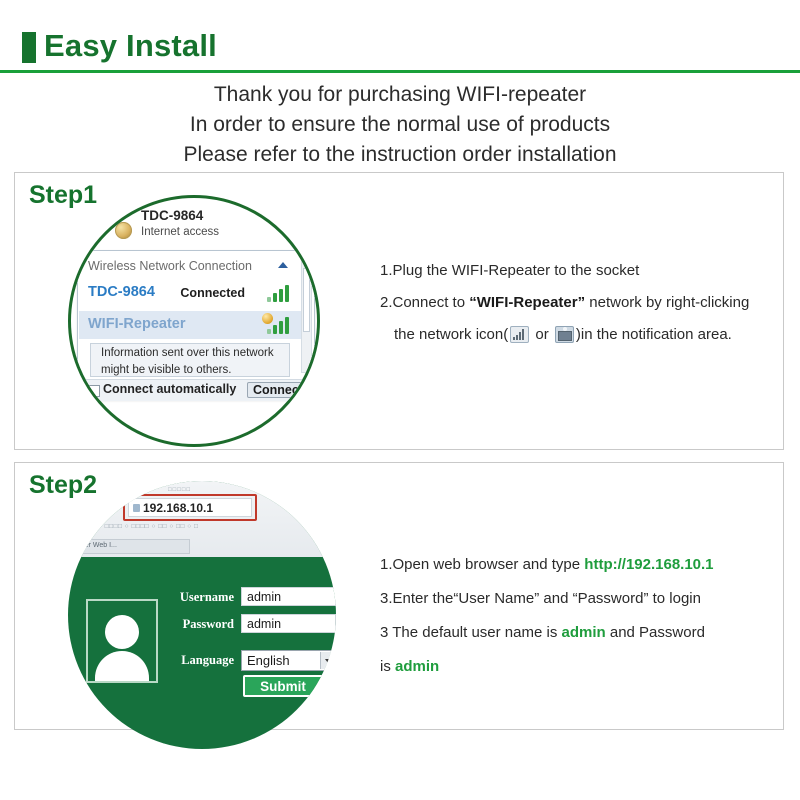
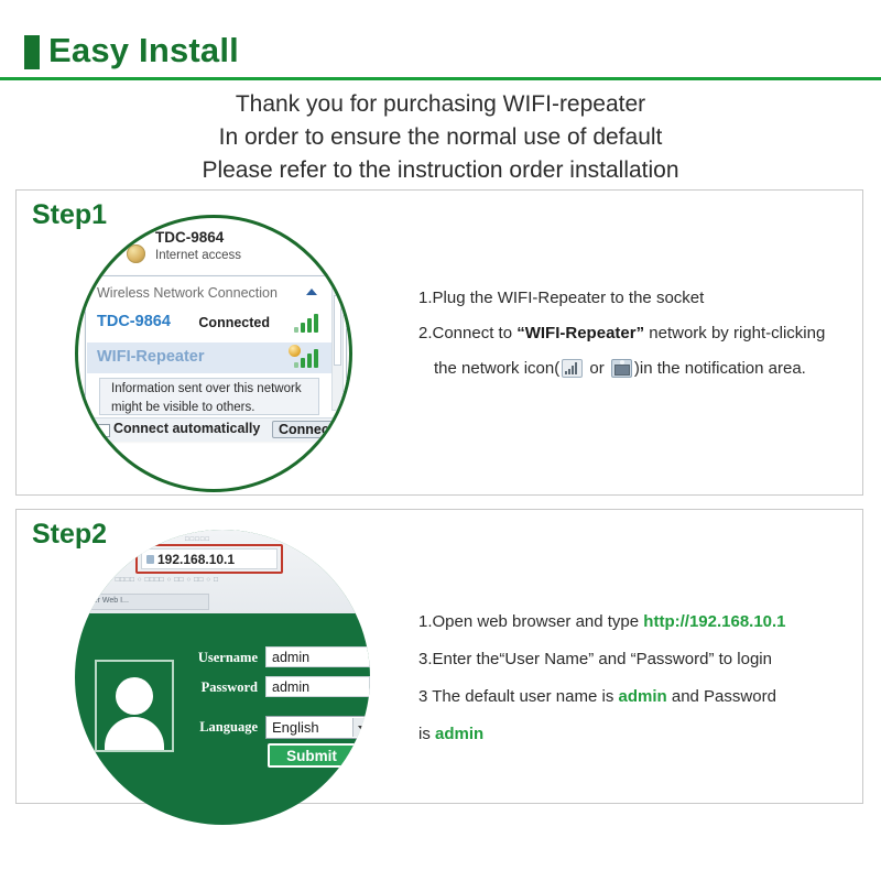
  Easy Install
  Thank you for purchasing WIFI-repeater
- In order to ensure the normal use of products
+ In order to ensure the normal use of default
  Please refer to the instruction order installation
  Step1
  TDC-9864
  Internet access
  Wireless Network Connection
  TDC-9864
  Connected
  WIFI-Repeater
  Information sent over this network
  might be visible to others.
  Connect automatically
  Connect
  1.Plug the WIFI-Repeater to the socket
  2.Connect to “WIFI-Repeater” network by right-clicking
  the network icon( or )in the notification area.
  192.168.10.1
  Username
  admin
  Password
  admin
  Language
  English
  Submit
  1.Open web browser and type http://192.168.10.1
  3.Enter the“User Name” and “Password” to login
  3 The default user name is admin and Password
  is admin
